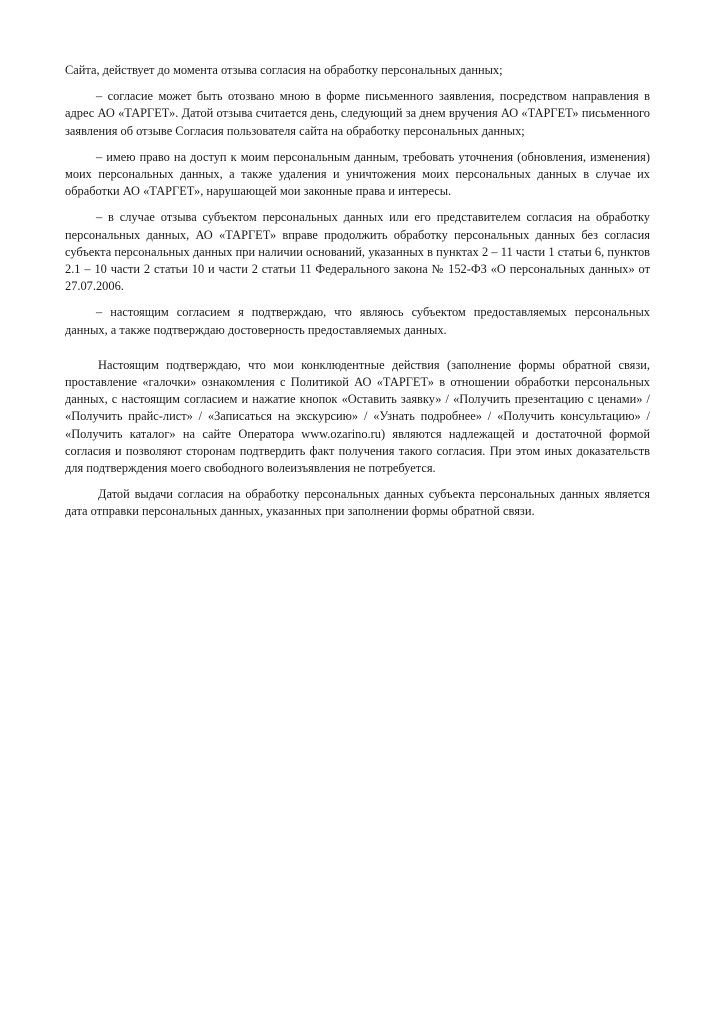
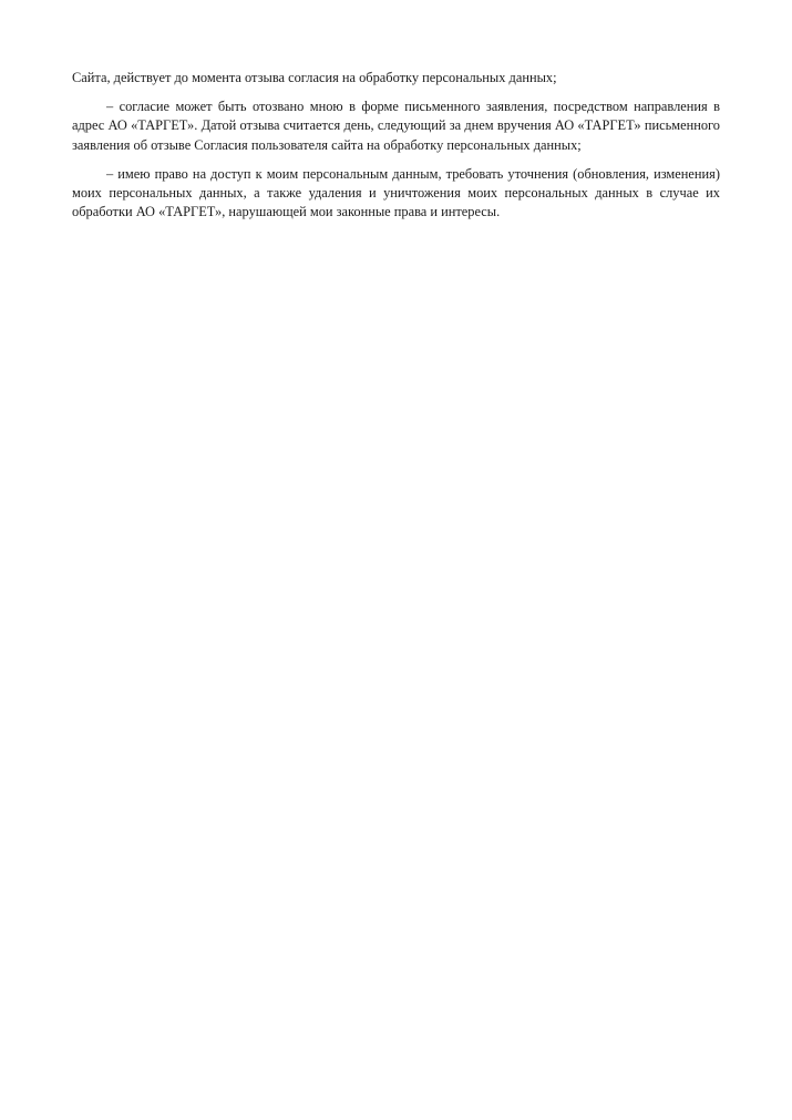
  Сайта, действует до момента отзыва согласия на обработку персональных данных;
  – согласие может быть отозвано мною в форме письменного заявления, посредством направления в адрес АО «ТАРГЕТ». Датой отзыва считается день, следующий за днем вручения АО «ТАРГЕТ» письменного заявления об отзыве Согласия пользователя сайта на обработку персональных данных;
  – имею право на доступ к моим персональным данным, требовать уточнения (обновления, изменения) моих персональных данных, а также удаления и уничтожения моих персональных данных в случае их обработки АО «ТАРГЕТ», нарушающей мои законные права и интересы.
- – в случае отзыва субъектом персональных данных или его представителем согласия на обработку персональных данных, АО «ТАРГЕТ» вправе продолжить обработку персональных данных без согласия субъекта персональных данных при наличии оснований, указанных в пунктах 2 – 11 части 1 статьи 6, пунктов 2.1 – 10 части 2 статьи 10 и части 2 статьи 11 Федерального закона № 152-ФЗ «О персональных данных» от 27.07.2006.
- – настоящим согласием я подтверждаю, что являюсь субъектом предоставляемых персональных данных, а также подтверждаю достоверность предоставляемых данных.
- Настоящим подтверждаю, что мои конклюдентные действия (заполнение формы обратной связи, проставление «галочки» ознакомления с Политикой АО «ТАРГЕТ» в отношении обработки персональных данных, с настоящим согласием и нажатие кнопок «Оставить заявку» / «Получить презентацию с ценами» / «Получить прайс-лист» / «Записаться на экскурсию» / «Узнать подробнее» / «Получить консультацию» / «Получить каталог» на сайте Оператора www.ozarino.ru) являются надлежащей и достаточной формой согласия и позволяют сторонам подтвердить факт получения такого согласия. При этом иных доказательств для подтверждения моего свободного волеизъявления не потребуется.
- Датой выдачи согласия на обработку персональных данных субъекта персональных данных является дата отправки персональных данных, указанных при заполнении формы обратной связи.
